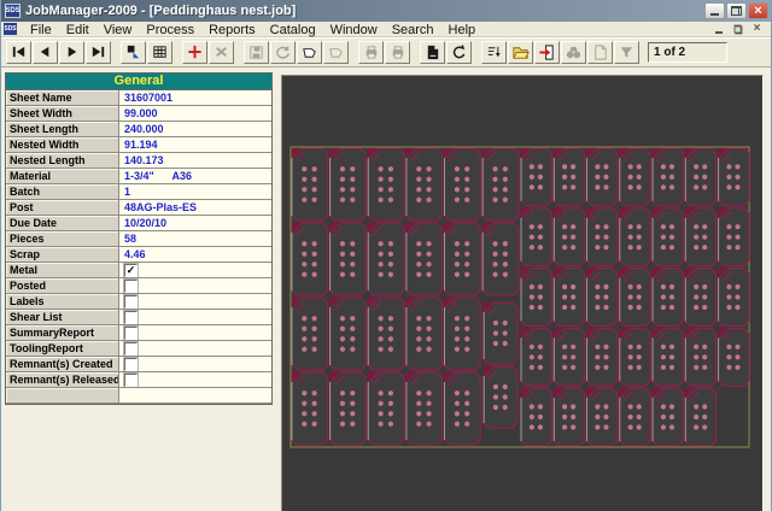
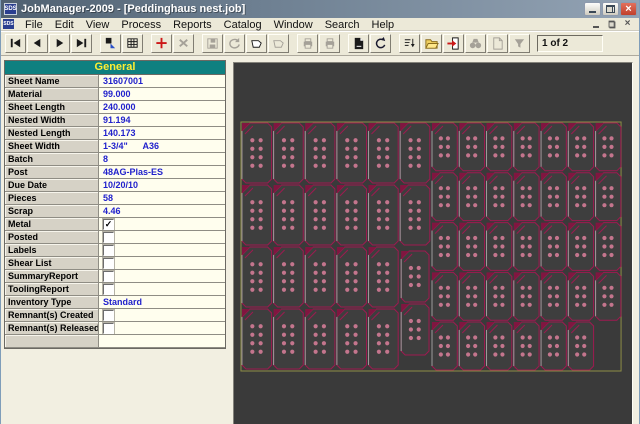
  JobManager-2009 - [Peddinghaus nest.job]
  ×
  File Edit View Process Reports Catalog Window Search Help
  ×
  1 of 2
  General
  Sheet Name
  31607001
- Sheet Width
+ Material
  99.000
  Sheet Length
  240.000
  Nested Width
  91.194
  Nested Length
  140.173
- Material
+ Sheet Width
  1-3/4" A36
  Batch
- 1
+ 8
  Post
  48AG-Plas-ES
  Due Date
  10/20/10
  Pieces
  58
  Scrap
  4.46
  Metal
  ✓
  Posted
  Labels
  Shear List
  SummaryReport
  ToolingReport
+ Inventory Type
+ Standard
  Remnant(s) Created
  Remnant(s) Released
